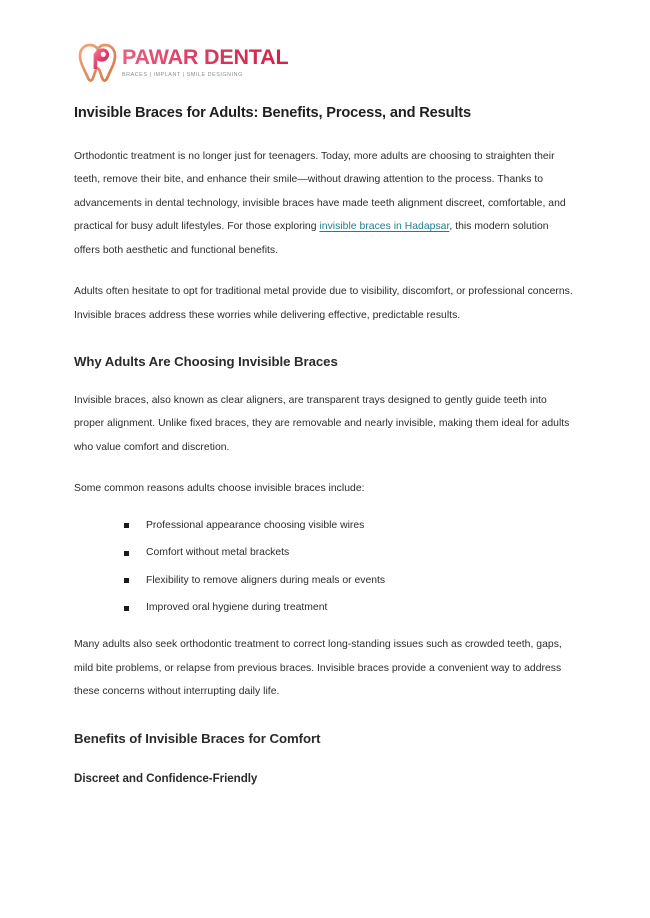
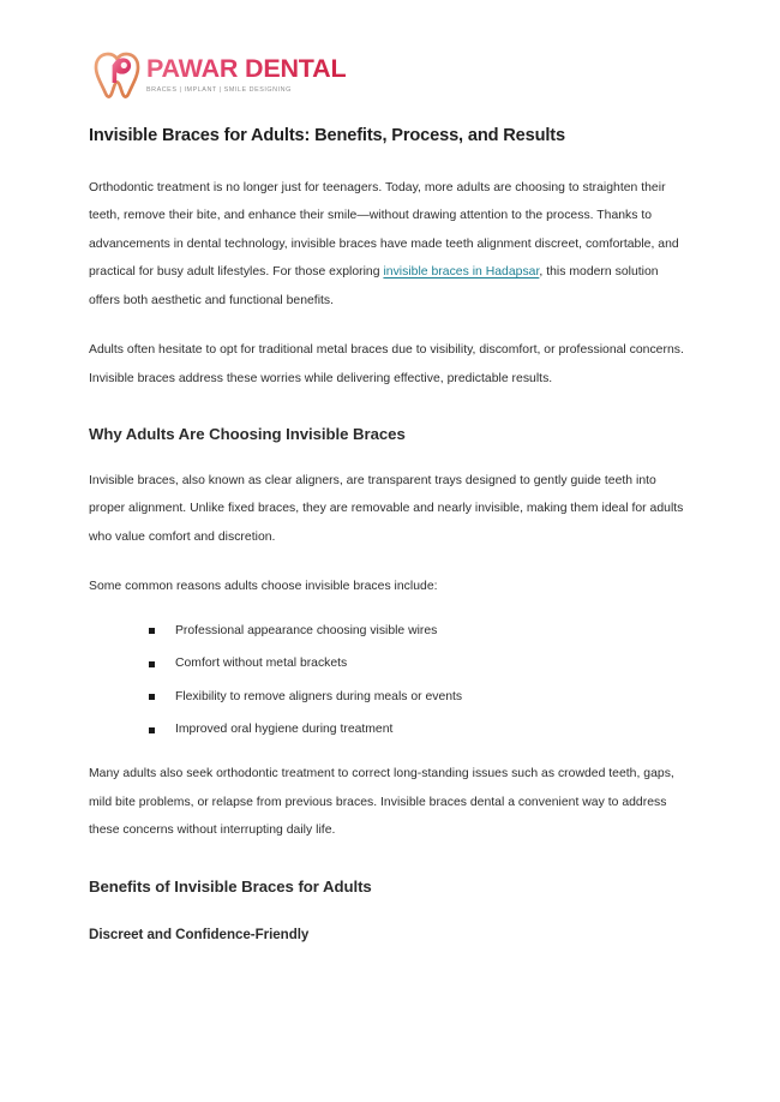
  PAWAR DENTAL
  Invisible Braces for Adults: Benefits, Process, and Results
  Orthodontic treatment is no longer just for teenagers. Today, more adults are choosing to straighten their teeth, remove their bite, and enhance their smile—without drawing attention to the process. Thanks to advancements in dental technology, invisible braces have made teeth alignment discreet, comfortable, and practical for busy adult lifestyles. For those exploring invisible braces in Hadapsar, this modern solution offers both aesthetic and functional benefits.
- Adults often hesitate to opt for traditional metal provide due to visibility, discomfort, or professional concerns. Invisible braces address these worries while delivering effective, predictable results.
+ Adults often hesitate to opt for traditional metal braces due to visibility, discomfort, or professional concerns. Invisible braces address these worries while delivering effective, predictable results.
  Why Adults Are Choosing Invisible Braces
  Invisible braces, also known as clear aligners, are transparent trays designed to gently guide teeth into proper alignment. Unlike fixed braces, they are removable and nearly invisible, making them ideal for adults who value comfort and discretion.
  Some common reasons adults choose invisible braces include:
  Professional appearance choosing visible wires
  Comfort without metal brackets
  Flexibility to remove aligners during meals or events
  Improved oral hygiene during treatment
- Many adults also seek orthodontic treatment to correct long-standing issues such as crowded teeth, gaps, mild bite problems, or relapse from previous braces. Invisible braces provide a convenient way to address these concerns without interrupting daily life.
+ Many adults also seek orthodontic treatment to correct long-standing issues such as crowded teeth, gaps, mild bite problems, or relapse from previous braces. Invisible braces dental a convenient way to address these concerns without interrupting daily life.
- Benefits of Invisible Braces for Comfort
+ Benefits of Invisible Braces for Adults
  Discreet and Confidence-Friendly
